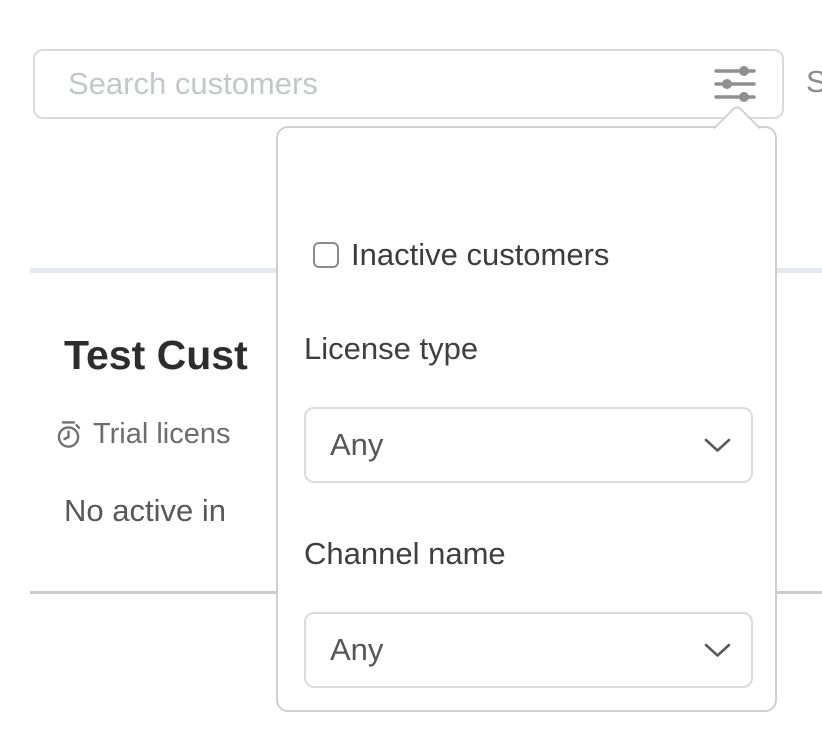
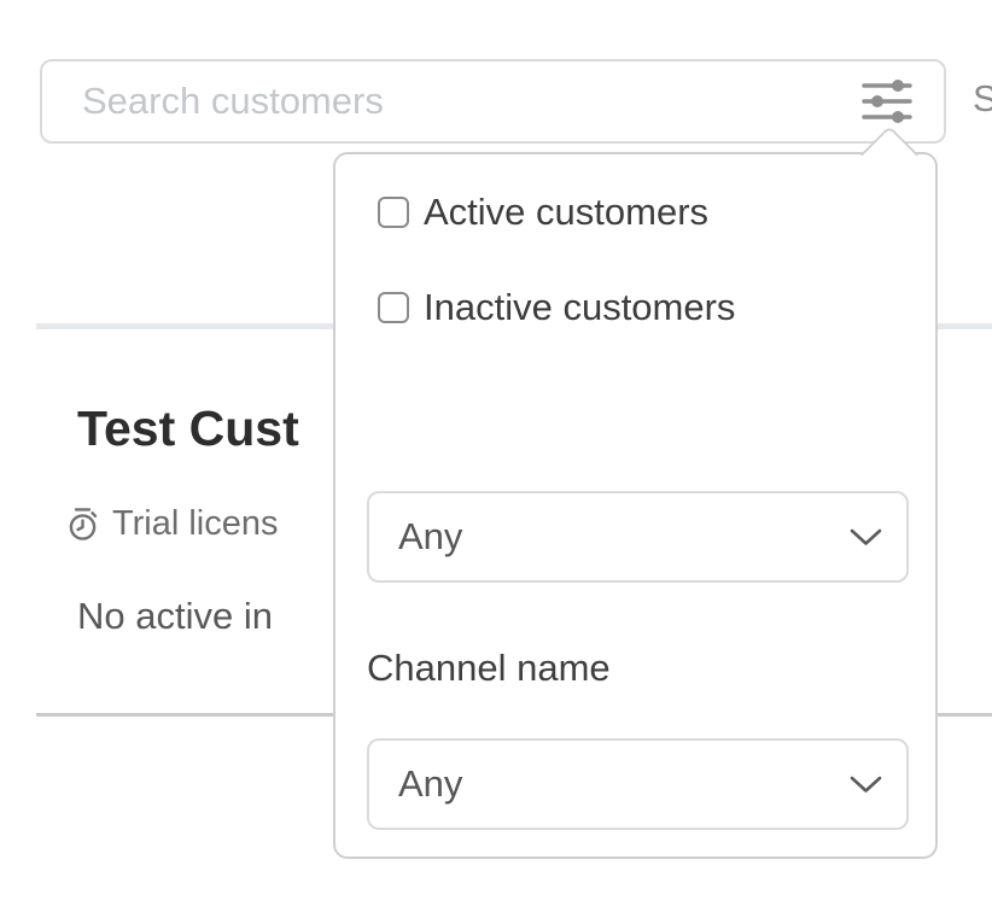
  Search customers
  S
  Test Cust
  Trial licens
  No active in
+ Active customers
  Inactive customers
- License type
  Any
  Channel name
  Any
